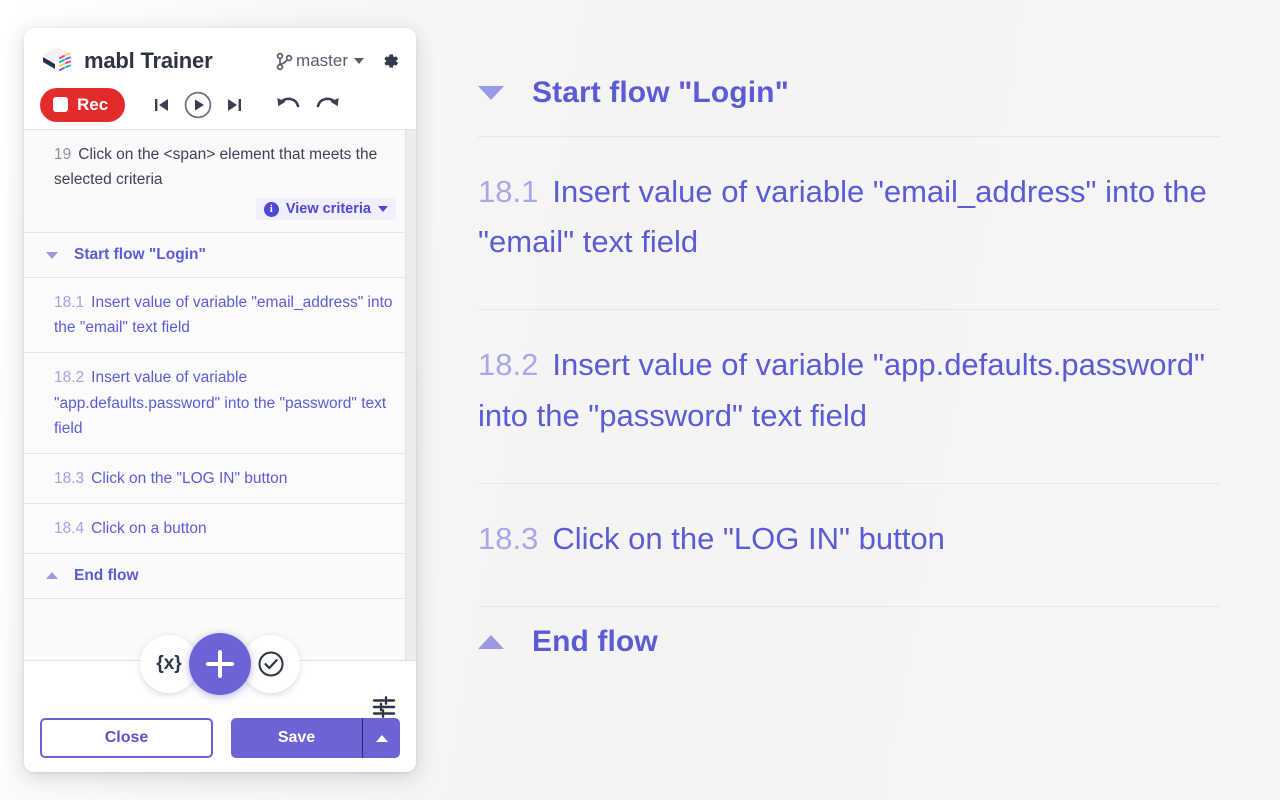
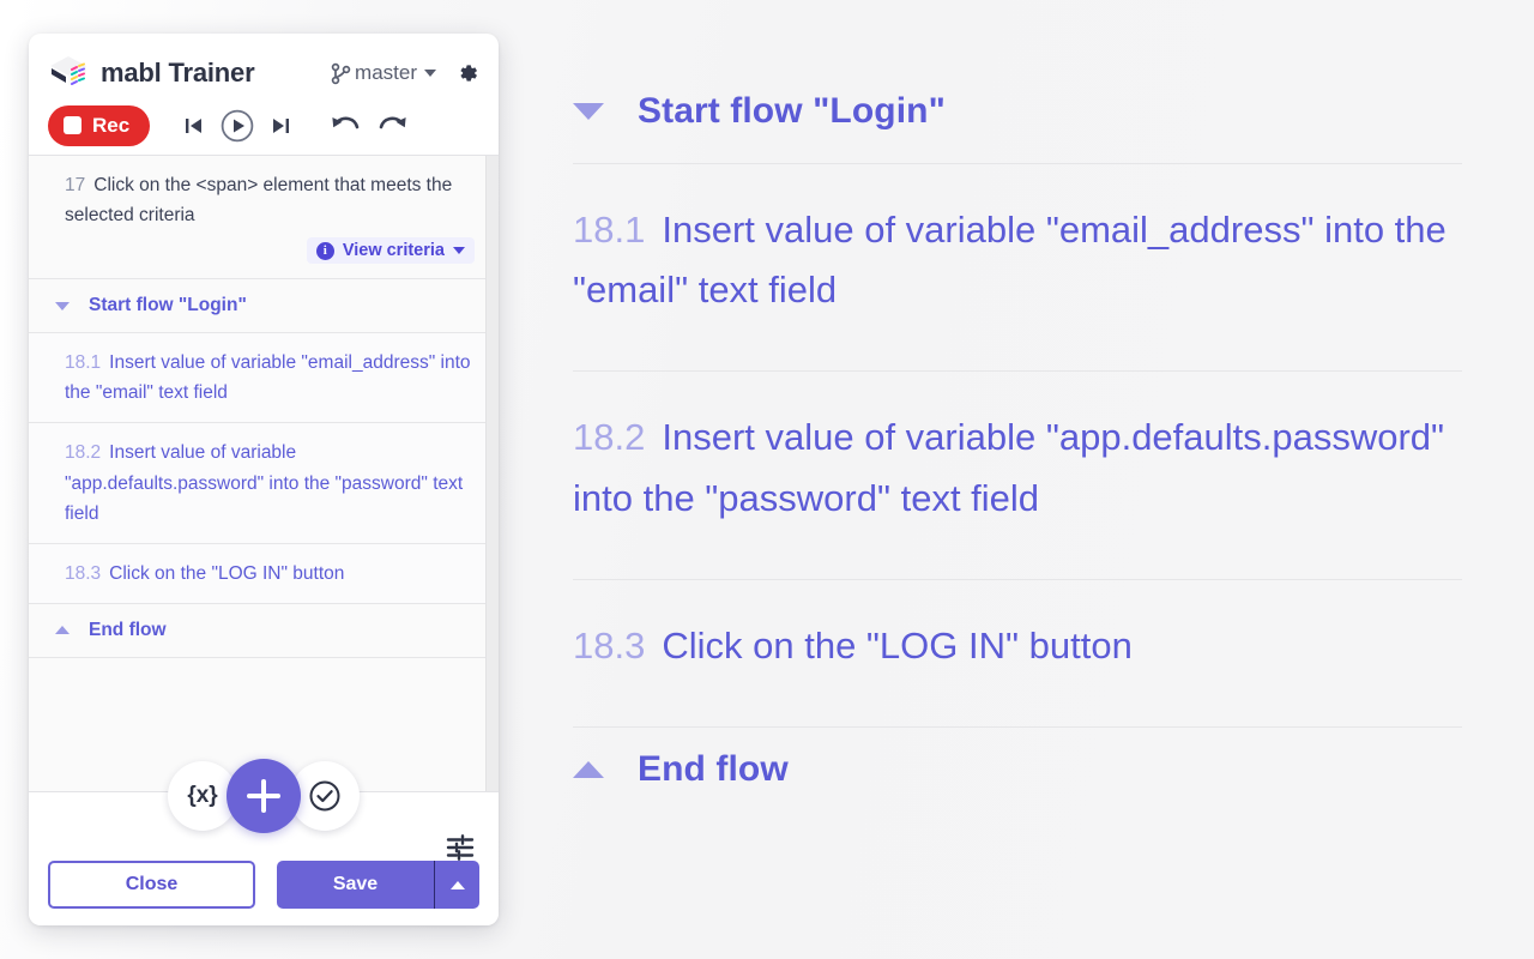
  Start flow "Login"
  18.1 Insert value of variable "email_address" into the "email" text field
  18.2 Insert value of variable "app.defaults.password" into the "password" text field
  18.3 Click on the "LOG IN" button
  End flow
  mabl Trainer
  master
  Rec
- 19 Click on the <span> element that meets the selected criteria
+ 17 Click on the <span> element that meets the selected criteria
  i
  View criteria
  Start flow "Login"
  18.1 Insert value of variable "email_address" into the "email" text field
  18.2 Insert value of variable "app.defaults.password" into the "password" text field
  18.3 Click on the "LOG IN" button
- 18.4 Click on a button
  End flow
  {x}
  Close
  Save
